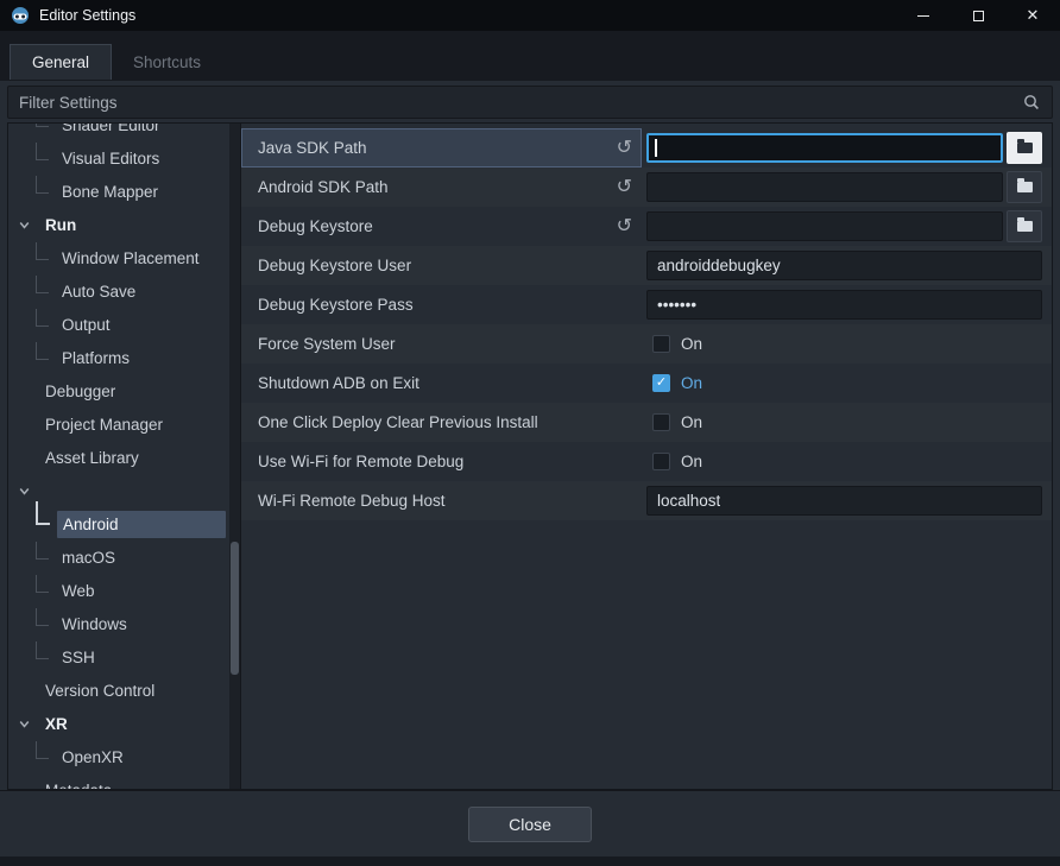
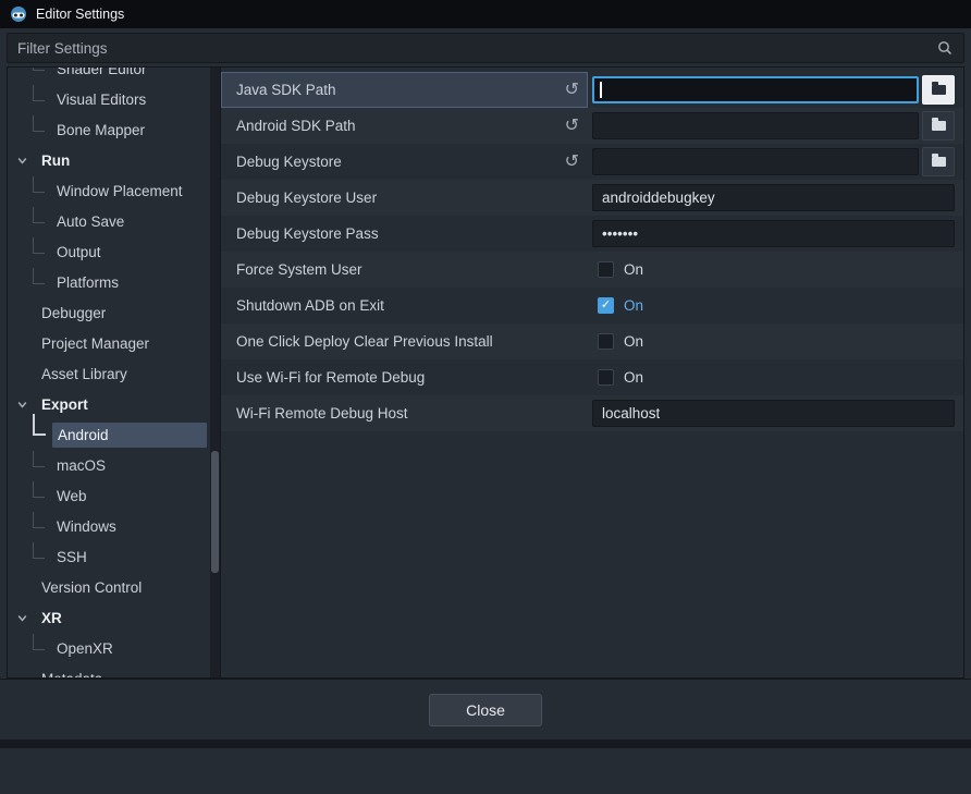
  Editor Settings
- ✕
- General
- Shortcuts
  Filter Settings
  Shader Editor
  Visual Editors
  Bone Mapper
  Run
  Window Placement
  Auto Save
  Output
  Platforms
  Debugger
  Project Manager
  Asset Library
+ Export
  Android
  macOS
  Web
  Windows
  SSH
  Version Control
  XR
  OpenXR
  Java SDK Path
  ↺
  Android SDK Path
  ↺
  Debug Keystore
  ↺
  Debug Keystore User
  androiddebugkey
  Debug Keystore Pass
  •••••••
  Force System User
  On
  Shutdown ADB on Exit
  ✓
  On
  One Click Deploy Clear Previous Install
  On
  Use Wi-Fi for Remote Debug
  On
  Wi-Fi Remote Debug Host
  localhost
  Close
